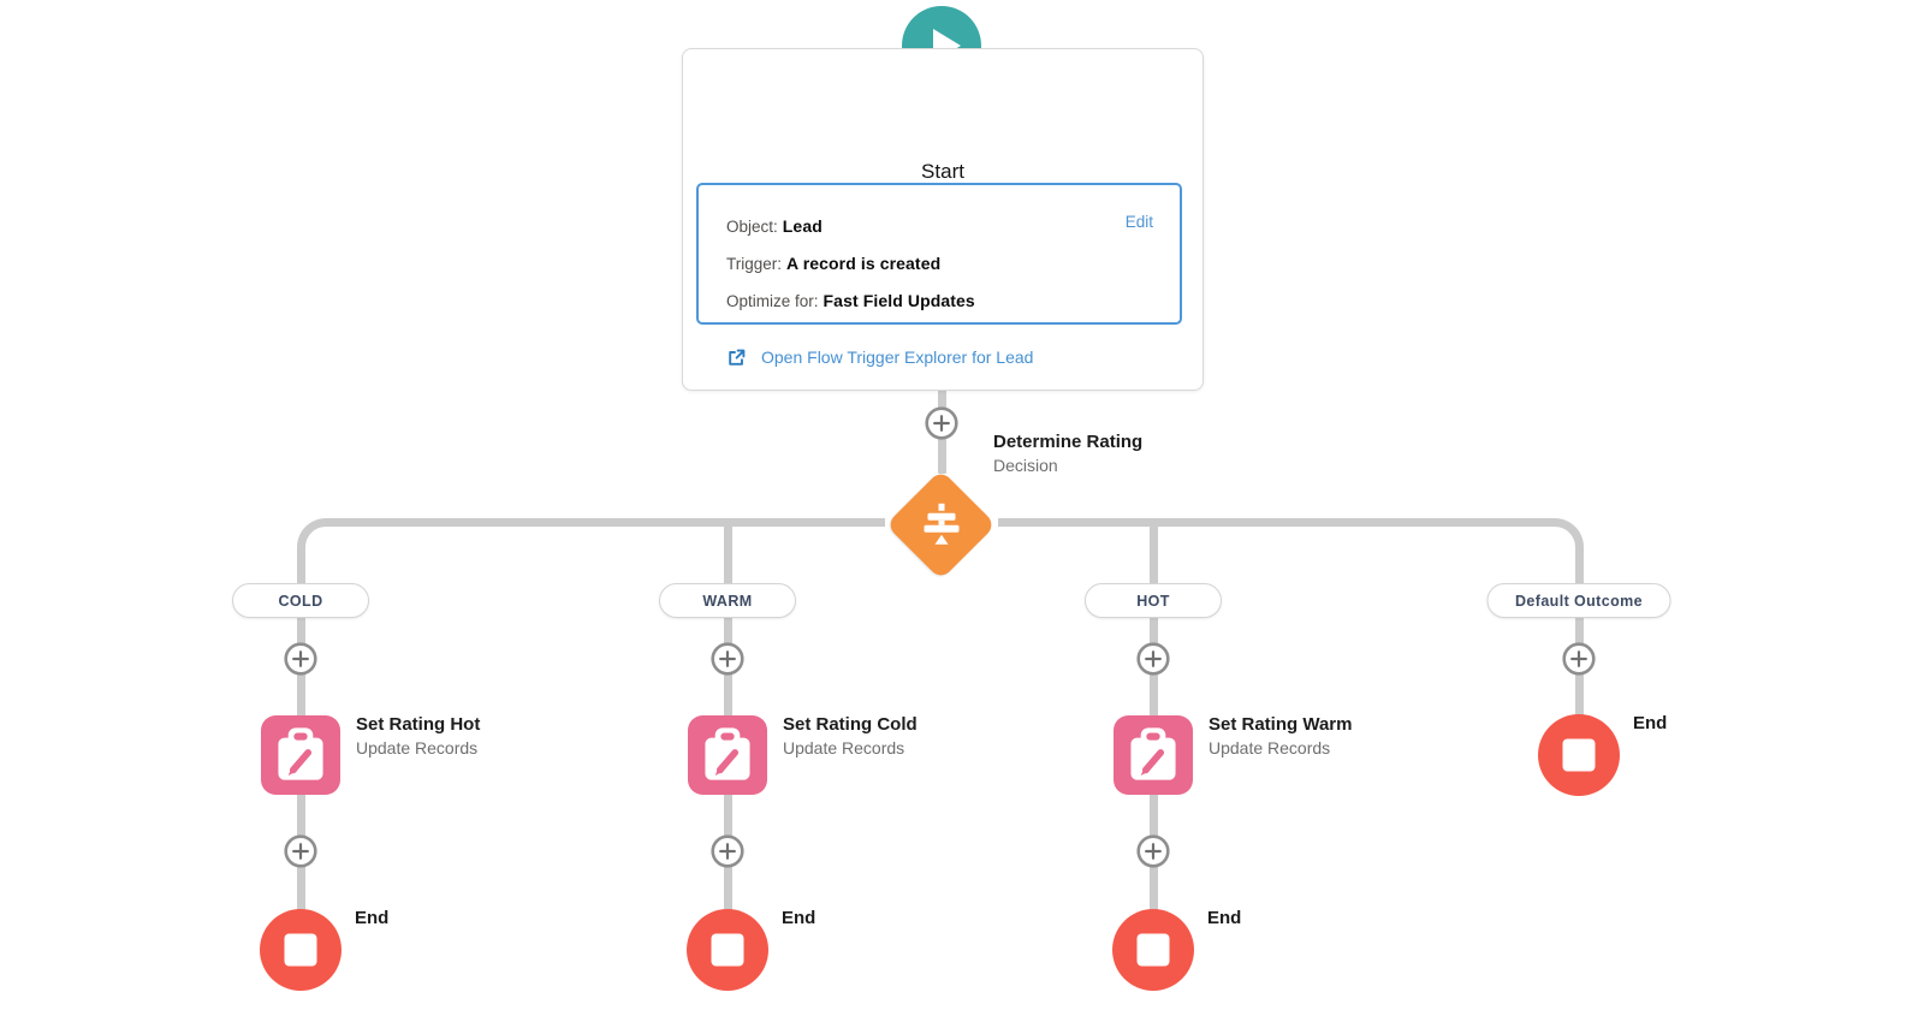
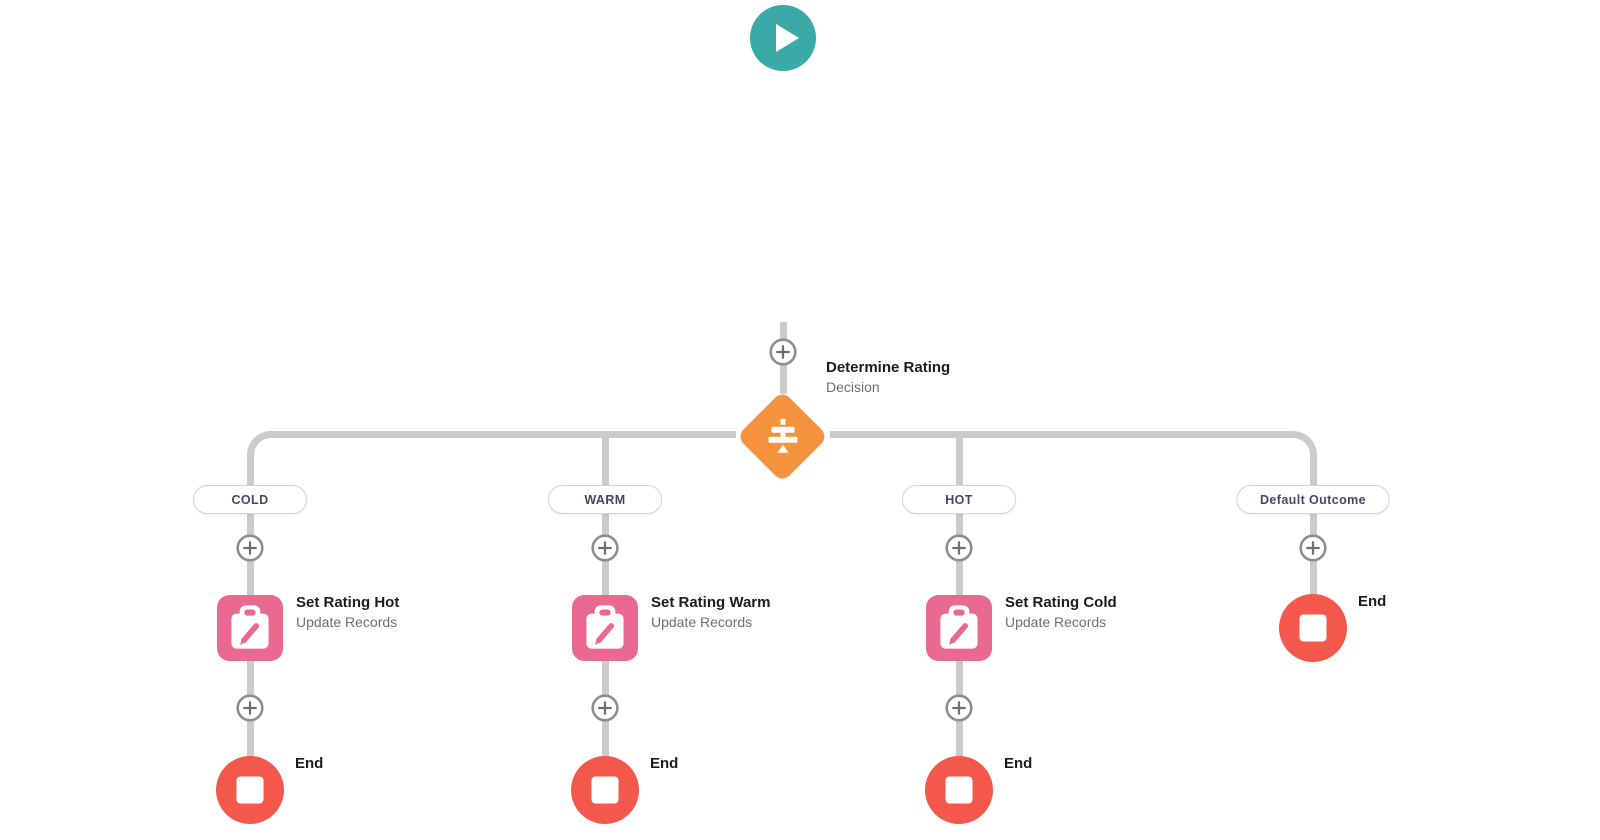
- Start
- Object: Lead
- Trigger: A record is created
- Optimize for: Fast Field Updates
- Edit
- Open Flow Trigger Explorer for Lead
  Determine Rating
  Decision
  COLD
  WARM
  HOT
  Default Outcome
  Set Rating Hot
  Update Records
- Set Rating Cold
+ Set Rating Warm
  Update Records
- Set Rating Warm
+ Set Rating Cold
  Update Records
  End
  End
  End
  End
